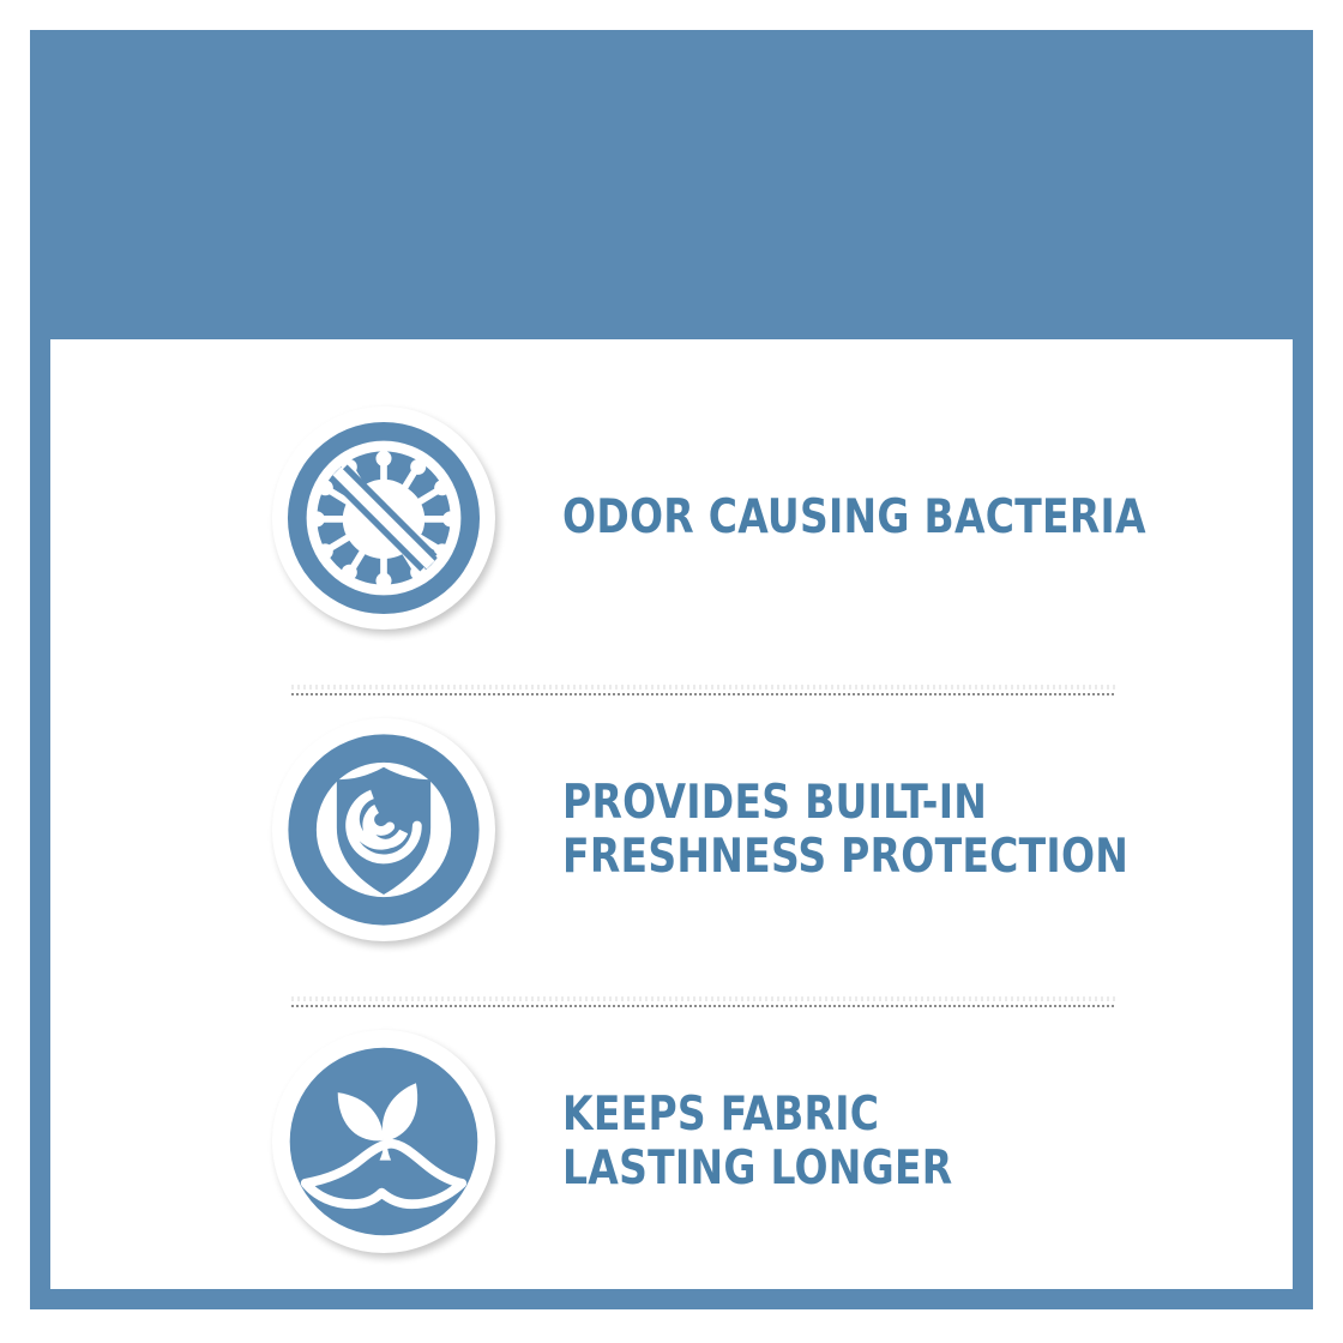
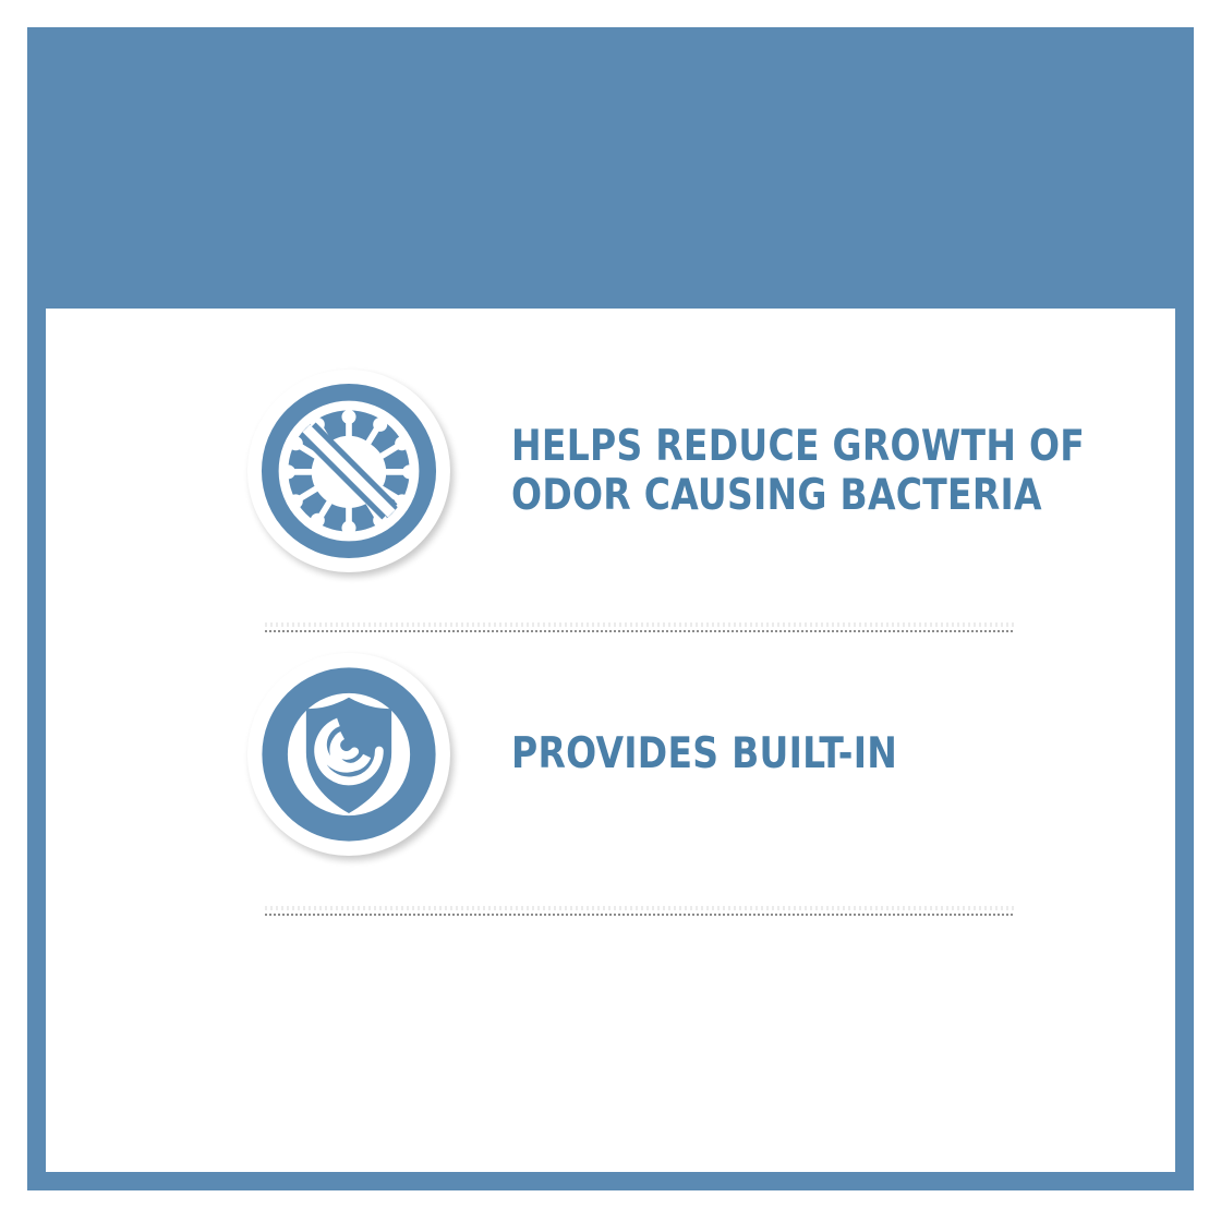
+ HELPS REDUCE GROWTH OF
  ODOR CAUSING BACTERIA
  PROVIDES BUILT-IN
- FRESHNESS PROTECTION
- KEEPS FABRIC
- LASTING LONGER
